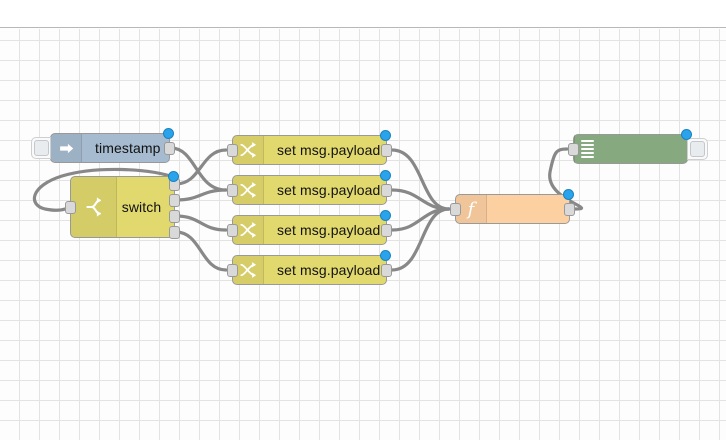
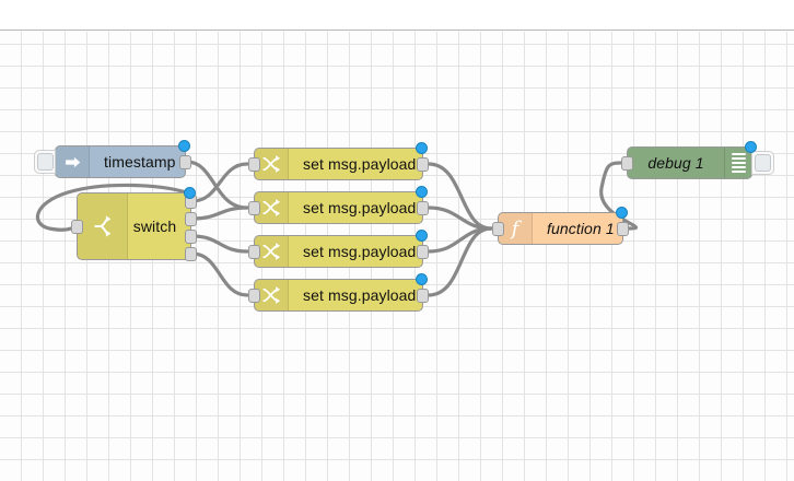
  timestamp
  switch
  set msg.payload
  set msg.payload
  set msg.payload
  set msg.payload
  f
+ function 1
+ debug 1
